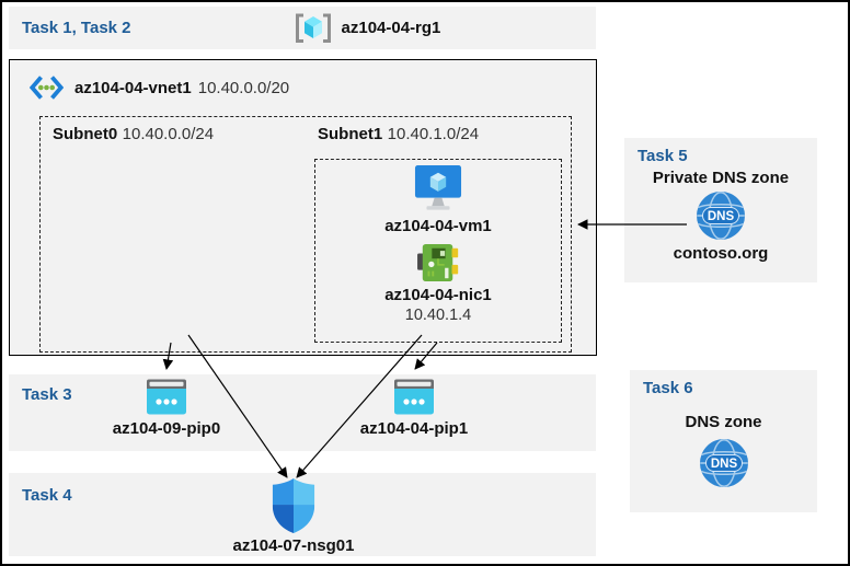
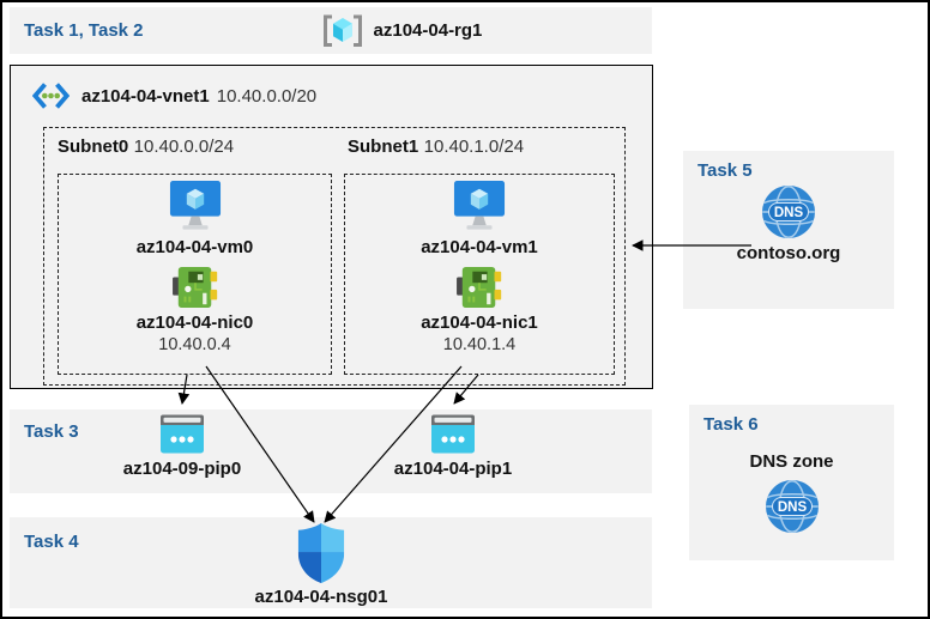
  Task 1, Task 2
  az104-04-rg1
  az104-04-vnet1
  10.40.0.0/20
  Subnet0 10.40.0.0/24
  Subnet1 10.40.1.0/24
+ az104-04-vm0
+ az104-04-nic0
+ 10.40.0.4
  az104-04-vm1
  az104-04-nic1
  10.40.1.4
  Task 3
  az104-09-pip0
  az104-04-pip1
  Task 5
- Private DNS zone
  DNS
  contoso.org
  Task 6
  DNS zone
  DNS
  Task 4
- az104-07-nsg01
+ az104-04-nsg01
